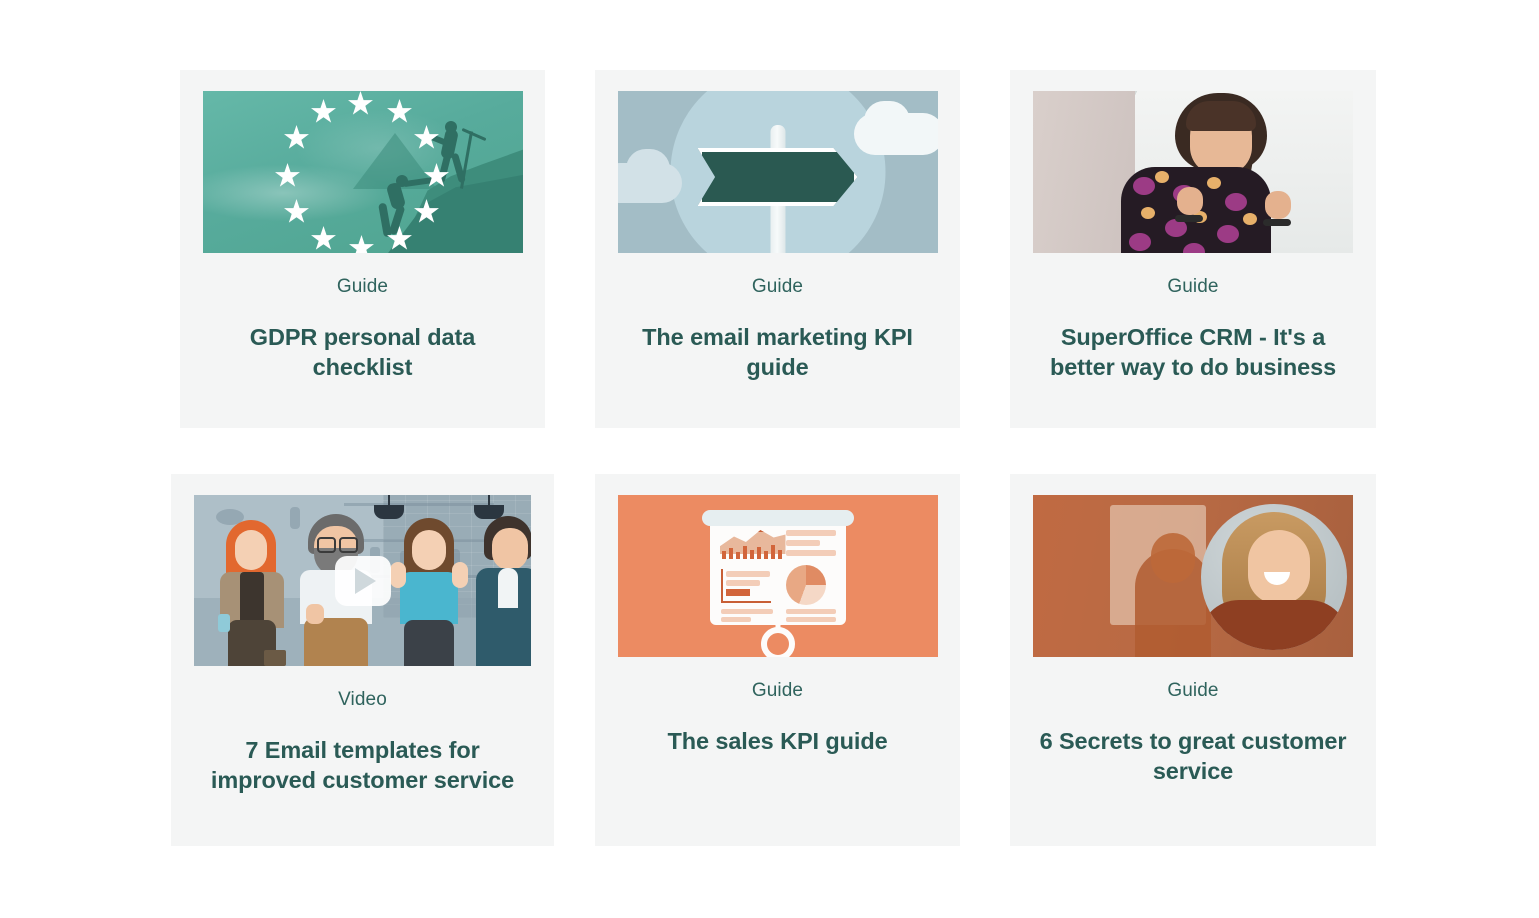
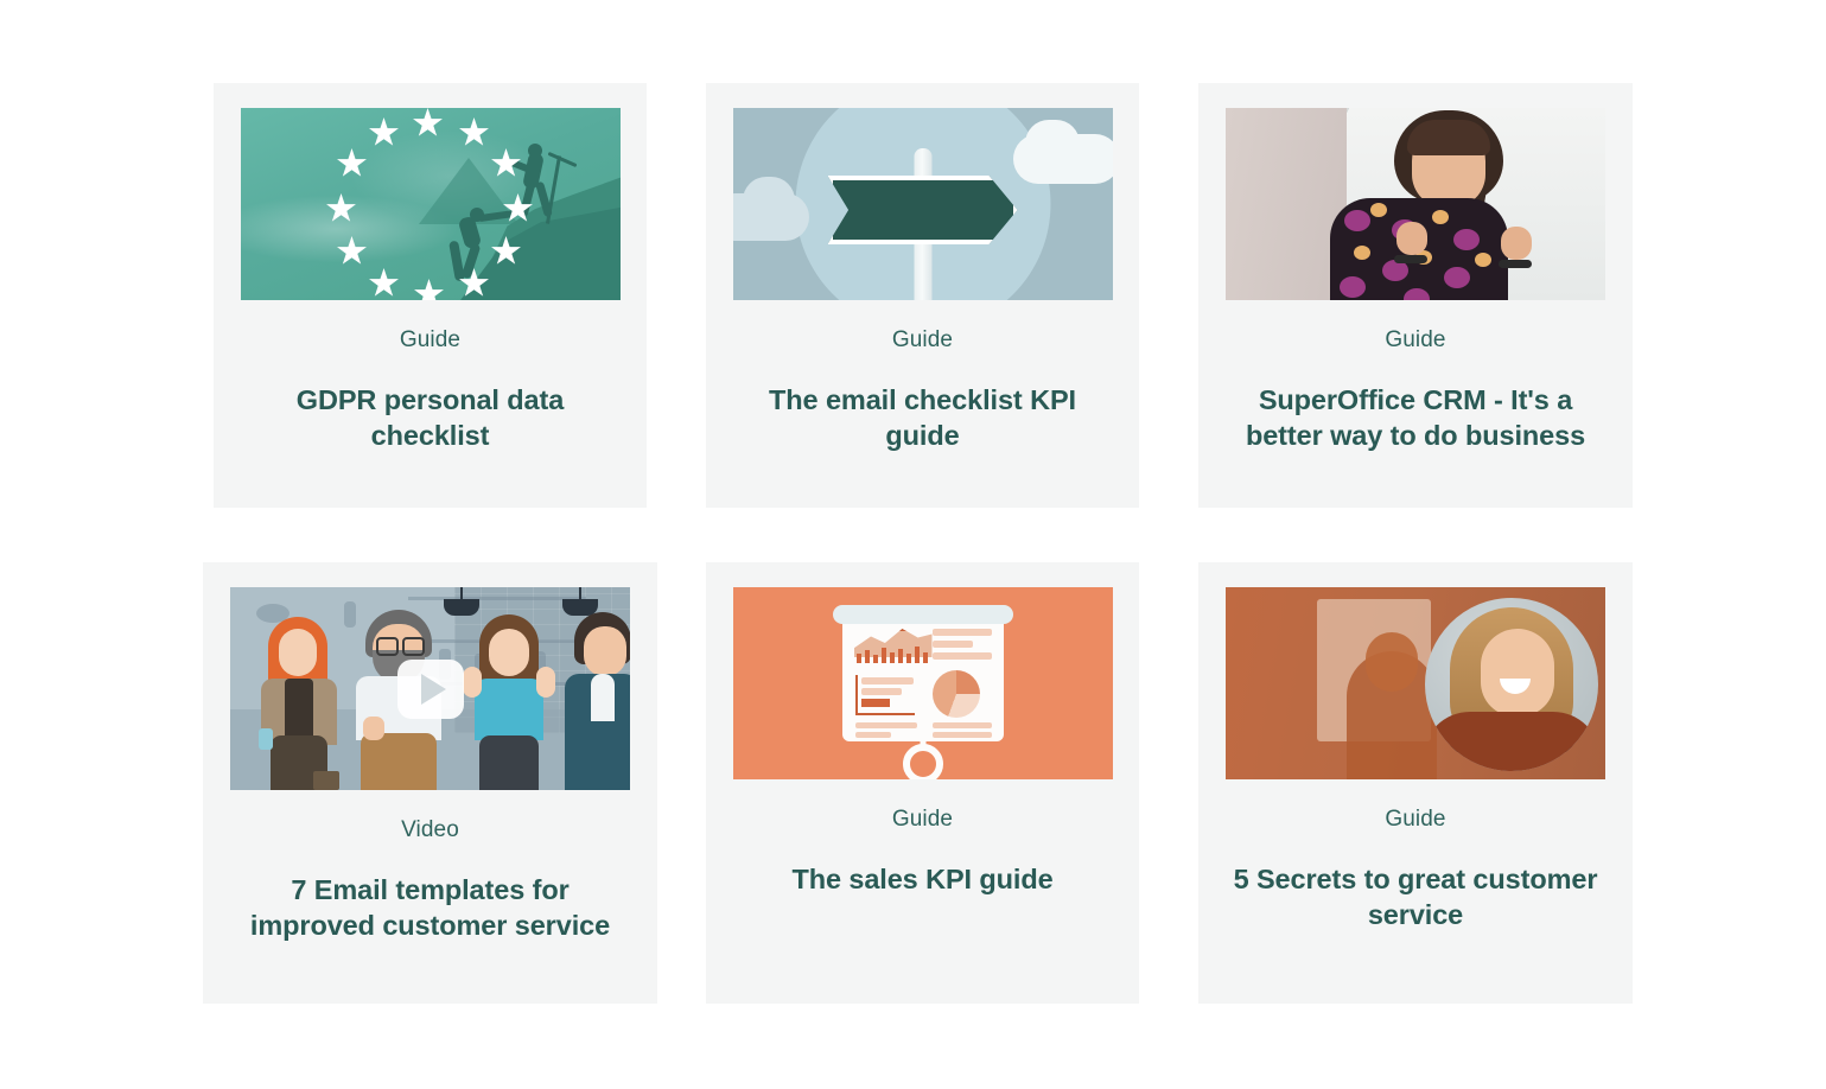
  Guide
  GDPR personal data checklist
  Guide
- The email marketing KPI guide
+ The email checklist KPI guide
  Guide
  SuperOffice CRM - It's a better way to do business
  Video
  7 Email templates for improved customer service
  Guide
  The sales KPI guide
  Guide
- 6 Secrets to great customer service
+ 5 Secrets to great customer service
